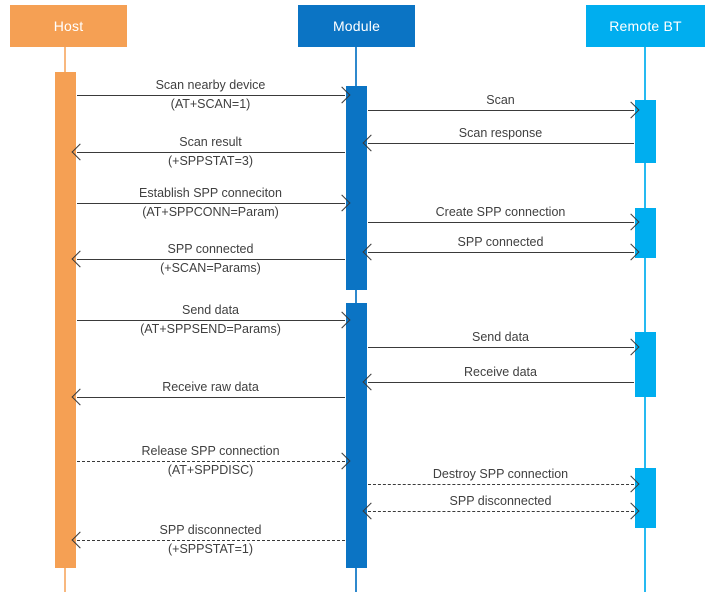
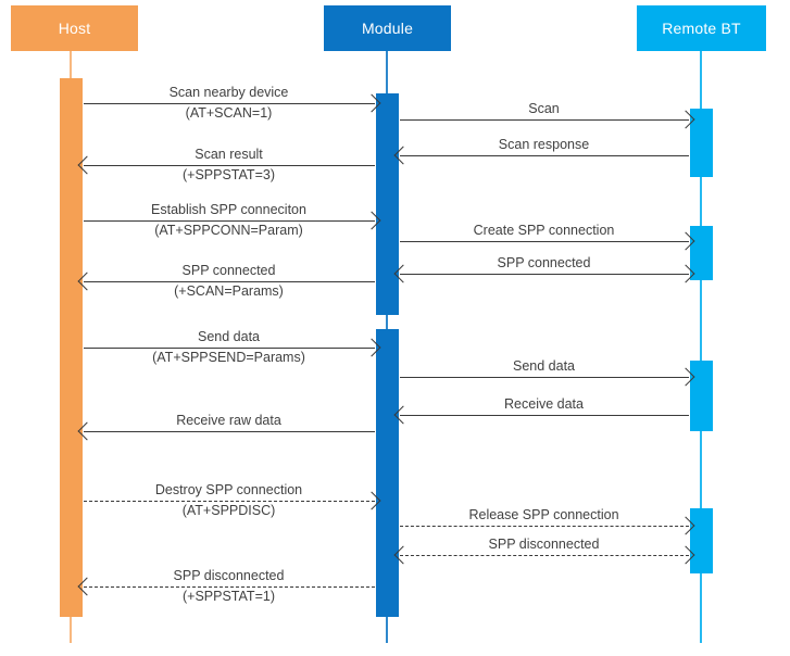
  Host
  Module
  Remote BT
  Scan nearby device
  (AT+SCAN=1)
  Scan
  Scan response
  Scan result
  (+SPPSTAT=3)
  Establish SPP conneciton
  (AT+SPPCONN=Param)
  Create SPP connection
  SPP connected
  SPP connected
  (+SCAN=Params)
  Send data
  (AT+SPPSEND=Params)
  Send data
  Receive data
  Receive raw data
- Release SPP connection
+ Destroy SPP connection
  (AT+SPPDISC)
- Destroy SPP connection
+ Release SPP connection
  SPP disconnected
  SPP disconnected
  (+SPPSTAT=1)
